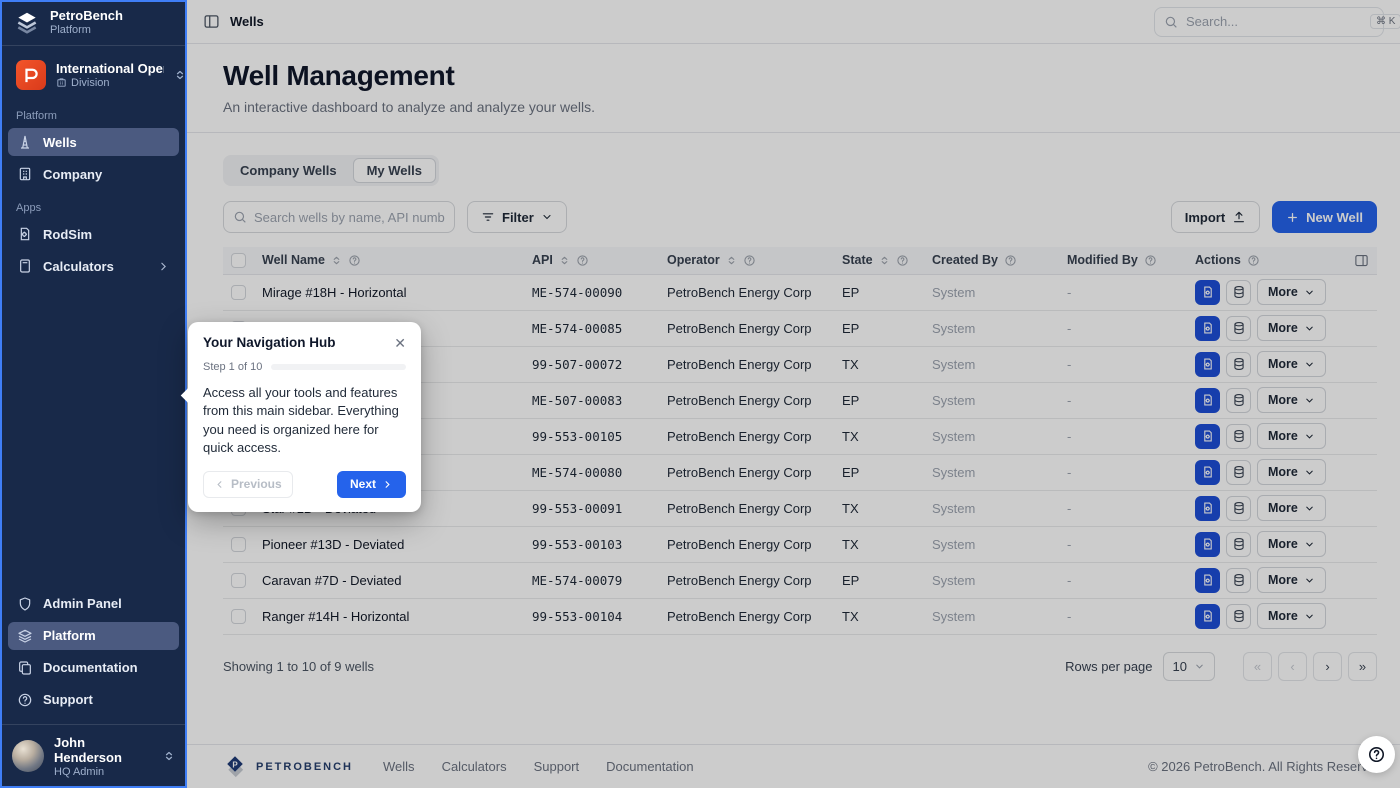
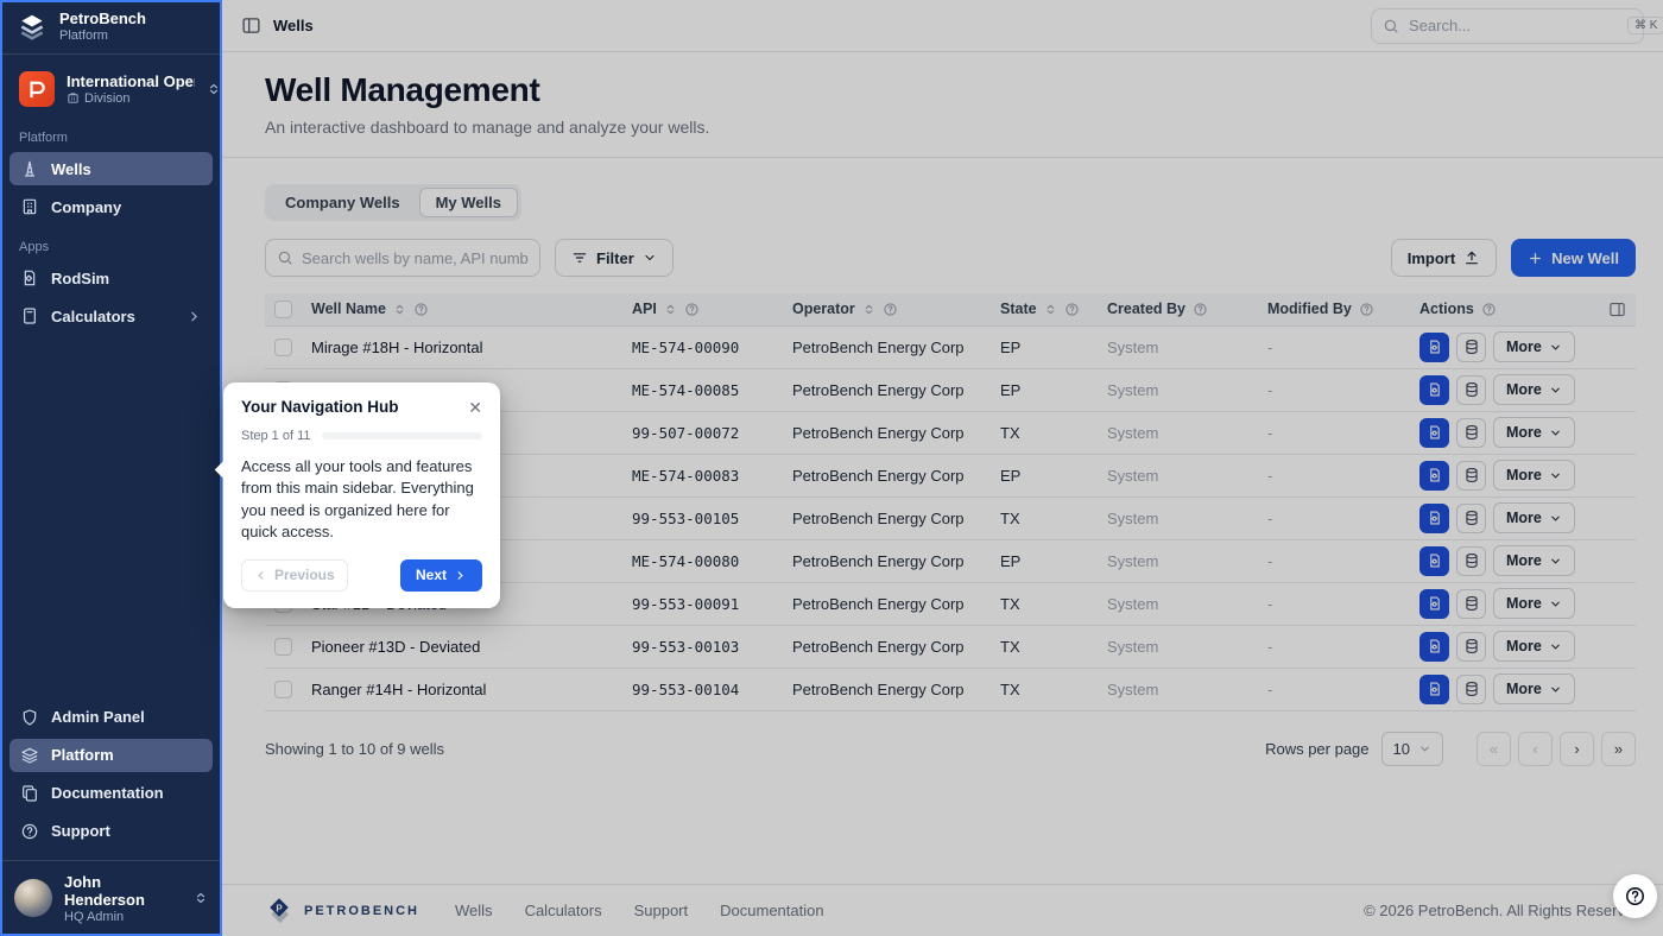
  PetroBench
  Platform
  International Ope
  Division
  Platform
  Wells
  Company
  Apps
  RodSim
  Calculators
  Admin Panel
  Platform
  Documentation
  Support
  John Henderson
  HQ Admin
  Wells
  Search...
  ⌘ K
  Well Management
- An interactive dashboard to analyze and analyze your wells.
+ An interactive dashboard to manage and analyze your wells.
  Company Wells
  My Wells
  Search wells by name, API numb
  Filter
  Import
  New Well
  	Well Name	API	Operator	State	Created By	Modified By	Actions
  	Mirage #18H - Horizontal	ME-574-00090	PetroBench Energy Corp	EP	System	-	More
  		ME-574-00085	PetroBench Energy Corp	EP	System	-	More
  		99-507-00072	PetroBench Energy Corp	TX	System	-	More
- 		ME-507-00083	PetroBench Energy Corp	EP	System	-	More
+ 		ME-574-00083	PetroBench Energy Corp	EP	System	-	More
  		99-553-00105	PetroBench Energy Corp	TX	System	-	More
  		ME-574-00080	PetroBench Energy Corp	EP	System	-	More
  		99-553-00091	PetroBench Energy Corp	TX	System	-	More
  	Pioneer #13D - Deviated	99-553-00103	PetroBench Energy Corp	TX	System	-	More
- 	Caravan #7D - Deviated	ME-574-00079	PetroBench Energy Corp	EP	System	-	More
  	Ranger #14H - Horizontal	99-553-00104	PetroBench Energy Corp	TX	System	-	More
  Showing 1 to 10 of 9 wells
  Rows per page
  10
  «
  ‹
  ›
  »
  P
  PETROBENCH
  Wells
  Calculators
  Support
  Documentation
  © 2026 PetroBench. All Rights Reser
  Your Navigation Hub
  ✕
- Step 1 of 10
+ Step 1 of 11
  Access all your tools and features from this main sidebar. Everything you need is organized here for quick access.
  Previous
  Next
